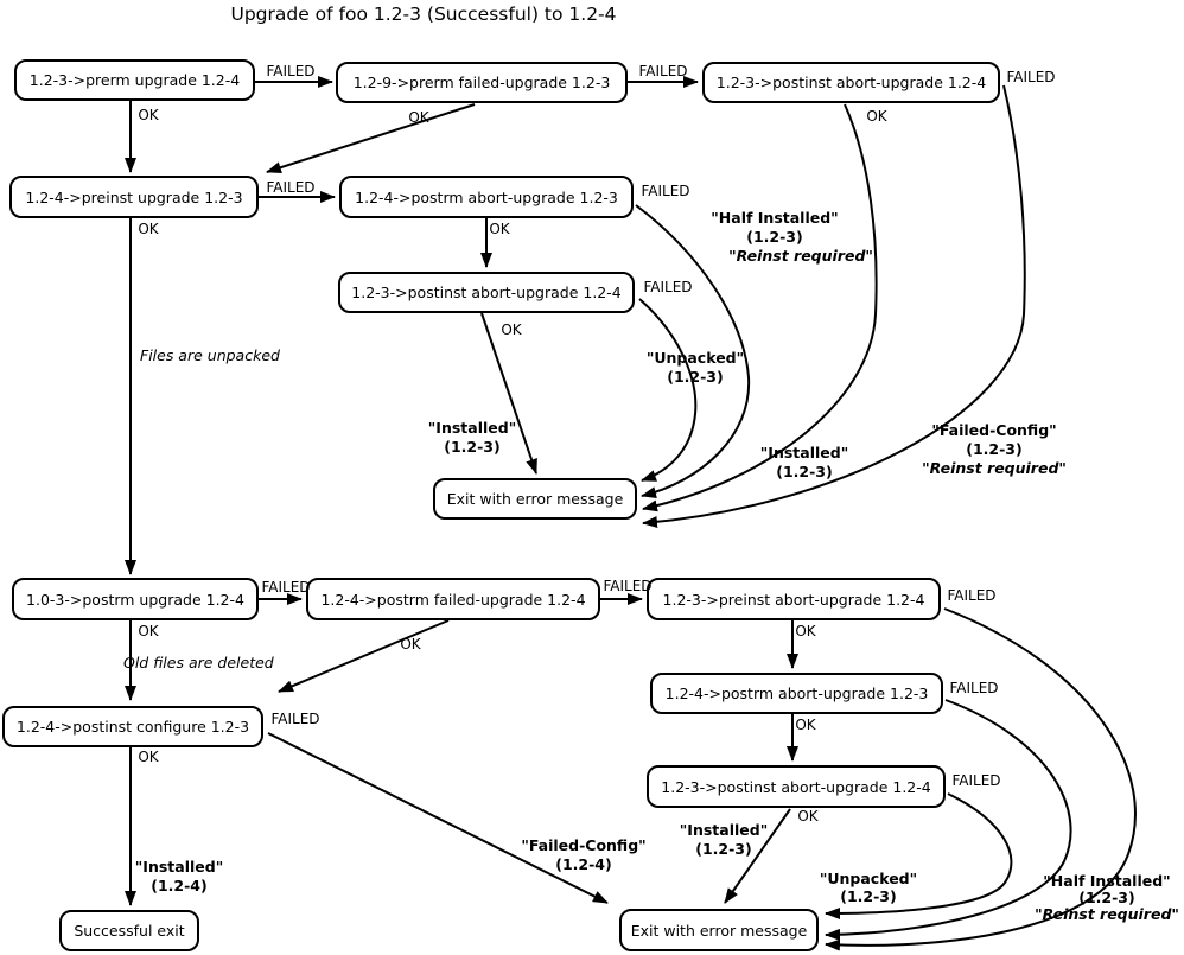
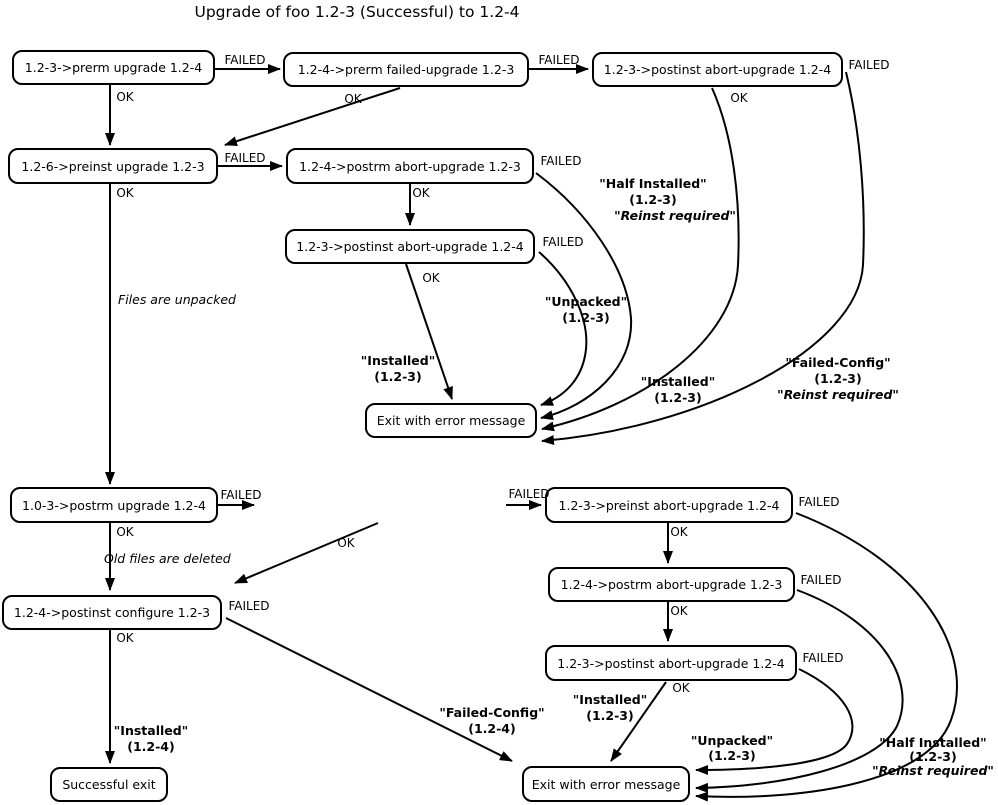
  Upgrade of foo 1.2-3 (Successful) to 1.2-4
  1.2-3->prerm upgrade 1.2-4
- 1.2-9->prerm failed-upgrade 1.2-3
+ 1.2-4->prerm failed-upgrade 1.2-3
  1.2-3->postinst abort-upgrade 1.2-4
- 1.2-4->preinst upgrade 1.2-3
+ 1.2-6->preinst upgrade 1.2-3
  1.2-4->postrm abort-upgrade 1.2-3
  1.2-3->postinst abort-upgrade 1.2-4
  Exit with error message
  1.0-3->postrm upgrade 1.2-4
- 1.2-4->postrm failed-upgrade 1.2-4
  1.2-3->preinst abort-upgrade 1.2-4
  1.2-4->postrm abort-upgrade 1.2-3
  1.2-4->postinst configure 1.2-3
  1.2-3->postinst abort-upgrade 1.2-4
  Successful exit
  Exit with error message
  FAILED
  FAILED
  FAILED
  OK
  OK
  OK
  FAILED
  FAILED
  OK
  OK
  FAILED
  OK
  FAILED
  FAILED
  FAILED
  OK
  OK
  OK
  FAILED
  OK
  FAILED
  OK
  FAILED
  OK
  "Half Installed"
  (1.2-3)
  "Reinst required"
  "Unpacked"
  (1.2-3)
  "Installed"
  (1.2-3)
  "Installed"
  (1.2-3)
  "Failed-Config"
  (1.2-3)
  "Reinst required"
  "Installed"
  (1.2-4)
  "Failed-Config"
  (1.2-4)
  "Installed"
  (1.2-3)
  "Unpacked"
  (1.2-3)
  "Half Installed"
  (1.2-3)
  "Reinst required"
  Files are unpacked
  Old files are deleted
